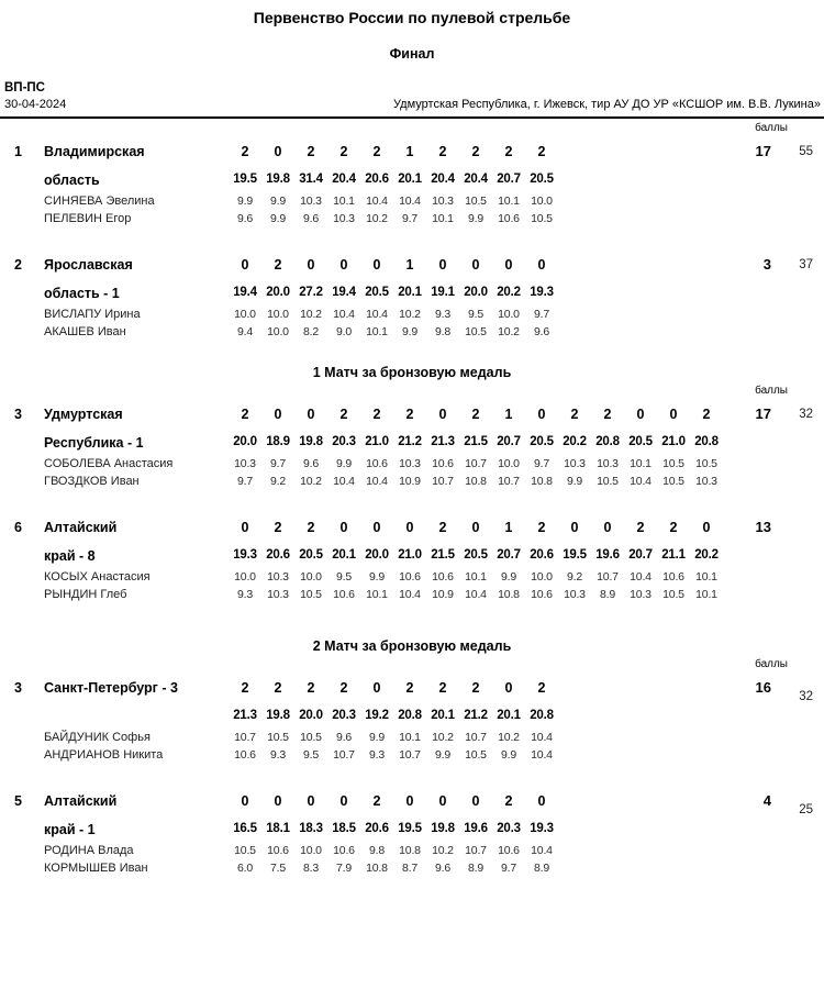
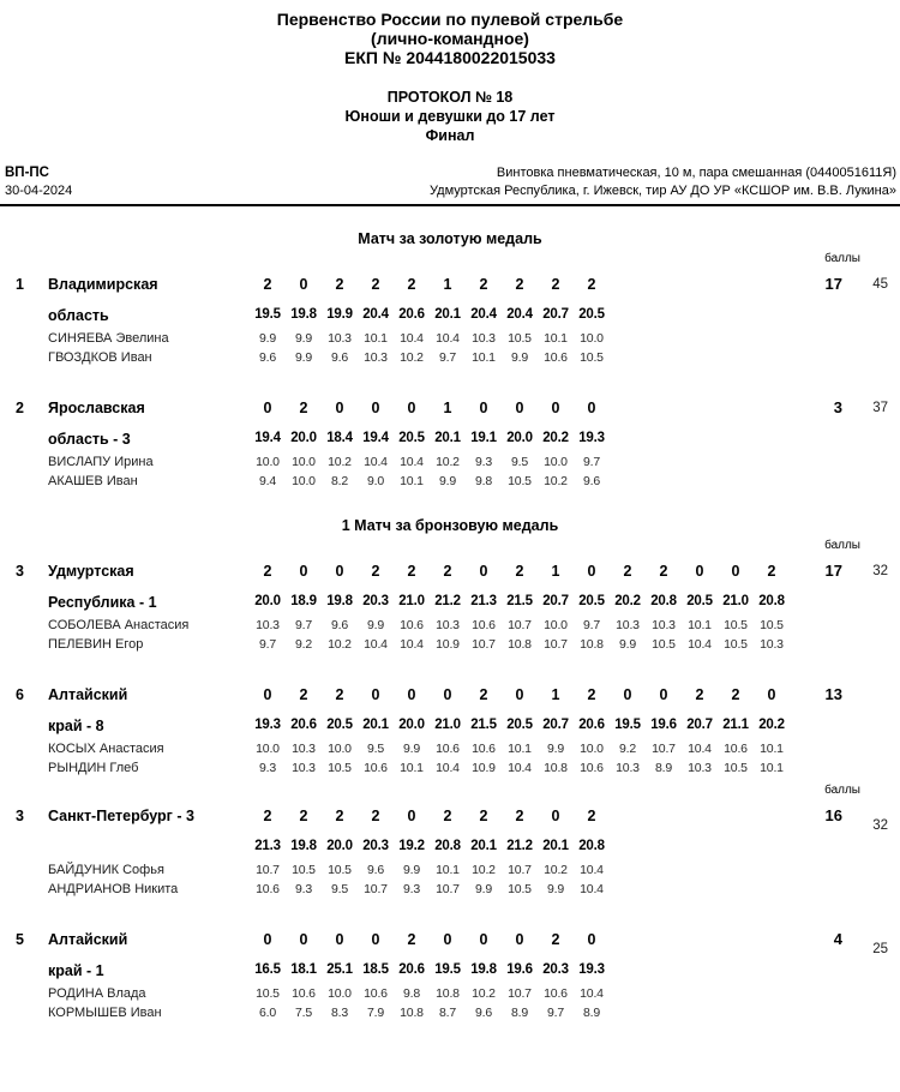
  Первенство России по пулевой стрельбе
+ (лично-командное)
+ ЕКП № 2044180022015033
+ ПРОТОКОЛ № 18
+ Юноши и девушки до 17 лет
  Финал
  ВП-ПС
  30-04-2024
+ Винтовка пневматическая, 10 м, пара смешанная (0440051611Я)
  Удмуртская Республика, г. Ижевск, тир АУ ДО УР «КСШОР им. В.В. Лукина»
+ Матч за золотую медаль
  баллы
  1
  Владимирская
  2
  0
  2
  2
  2
  1
  2
  2
  2
  2
  17
- 55
+ 45
  область
  19.5
  19.8
- 31.4
+ 19.9
  20.4
  20.6
  20.1
  20.4
  20.4
  20.7
  20.5
  СИНЯЕВА Эвелина
  9.9
  9.9
  10.3
  10.1
  10.4
  10.4
  10.3
  10.5
  10.1
  10.0
- ПЕЛЕВИН Егор
+ ГВОЗДКОВ Иван
  9.6
  9.9
  9.6
  10.3
  10.2
  9.7
  10.1
  9.9
  10.6
  10.5
  2
  Ярославская
  0
  2
  0
  0
  0
  1
  0
  0
  0
  0
  3
  37
- область - 1
+ область - 3
  19.4
  20.0
- 27.2
+ 18.4
  19.4
  20.5
  20.1
  19.1
  20.0
  20.2
  19.3
  ВИСЛАПУ Ирина
  10.0
  10.0
  10.2
  10.4
  10.4
  10.2
  9.3
  9.5
  10.0
  9.7
  АКАШЕВ Иван
  9.4
  10.0
  8.2
  9.0
  10.1
  9.9
  9.8
  10.5
  10.2
  9.6
  1 Матч за бронзовую медаль
  баллы
  3
  Удмуртская
  2
  0
  0
  2
  2
  2
  0
  2
  1
  0
  2
  2
  0
  0
  2
  17
  32
  Республика - 1
  20.0
  18.9
  19.8
  20.3
  21.0
  21.2
  21.3
  21.5
  20.7
  20.5
  20.2
  20.8
  20.5
  21.0
  20.8
  СОБОЛЕВА Анастасия
  10.3
  9.7
  9.6
  9.9
  10.6
  10.3
  10.6
  10.7
  10.0
  9.7
  10.3
  10.3
  10.1
  10.5
  10.5
- ГВОЗДКОВ Иван
+ ПЕЛЕВИН Егор
  9.7
  9.2
  10.2
  10.4
  10.4
  10.9
  10.7
  10.8
  10.7
  10.8
  9.9
  10.5
  10.4
  10.5
  10.3
  6
  Алтайский
  0
  2
  2
  0
  0
  0
  2
  0
  1
  2
  0
  0
  2
  2
  0
  13
  край - 8
  19.3
  20.6
  20.5
  20.1
  20.0
  21.0
  21.5
  20.5
  20.7
  20.6
  19.5
  19.6
  20.7
  21.1
  20.2
  КОСЫХ Анастасия
  10.0
  10.3
  10.0
  9.5
  9.9
  10.6
  10.6
  10.1
  9.9
  10.0
  9.2
  10.7
  10.4
  10.6
  10.1
  РЫНДИН Глеб
  9.3
  10.3
  10.5
  10.6
  10.1
  10.4
  10.9
  10.4
  10.8
  10.6
  10.3
  8.9
  10.3
  10.5
  10.1
- 2 Матч за бронзовую медаль
  баллы
  3
  Санкт-Петербург - 3
  2
  2
  2
  2
  0
  2
  2
  2
  0
  2
  16
  32
  21.3
  19.8
  20.0
  20.3
  19.2
  20.8
  20.1
  21.2
  20.1
  20.8
  БАЙДУНИК Софья
  10.7
  10.5
  10.5
  9.6
  9.9
  10.1
  10.2
  10.7
  10.2
  10.4
  АНДРИАНОВ Никита
  10.6
  9.3
  9.5
  10.7
  9.3
  10.7
  9.9
  10.5
  9.9
  10.4
  5
  Алтайский
  0
  0
  0
  0
  2
  0
  0
  0
  2
  0
  4
  25
  край - 1
  16.5
  18.1
- 18.3
+ 25.1
  18.5
  20.6
  19.5
  19.8
  19.6
  20.3
  19.3
  РОДИНА Влада
  10.5
  10.6
  10.0
  10.6
  9.8
  10.8
  10.2
  10.7
  10.6
  10.4
  КОРМЫШЕВ Иван
  6.0
  7.5
  8.3
  7.9
  10.8
  8.7
  9.6
  8.9
  9.7
  8.9
